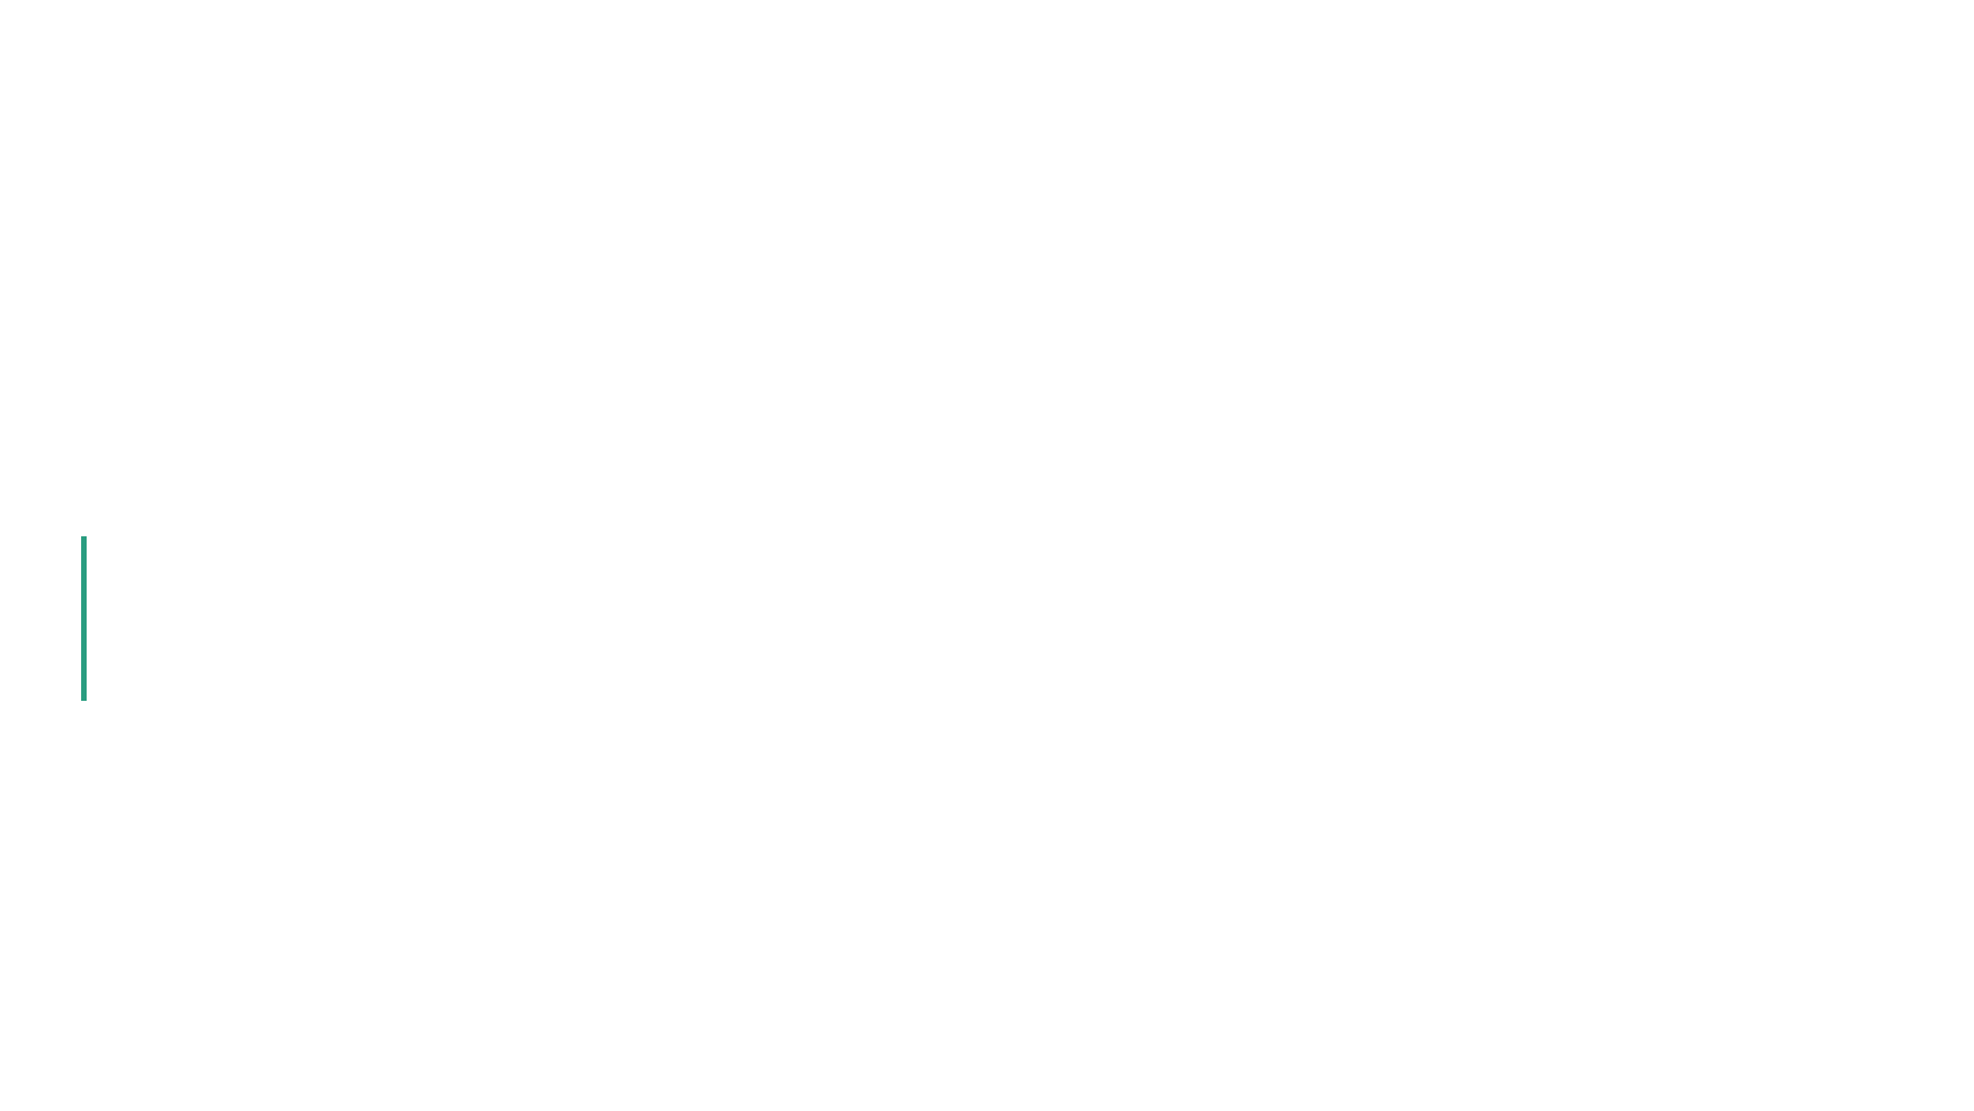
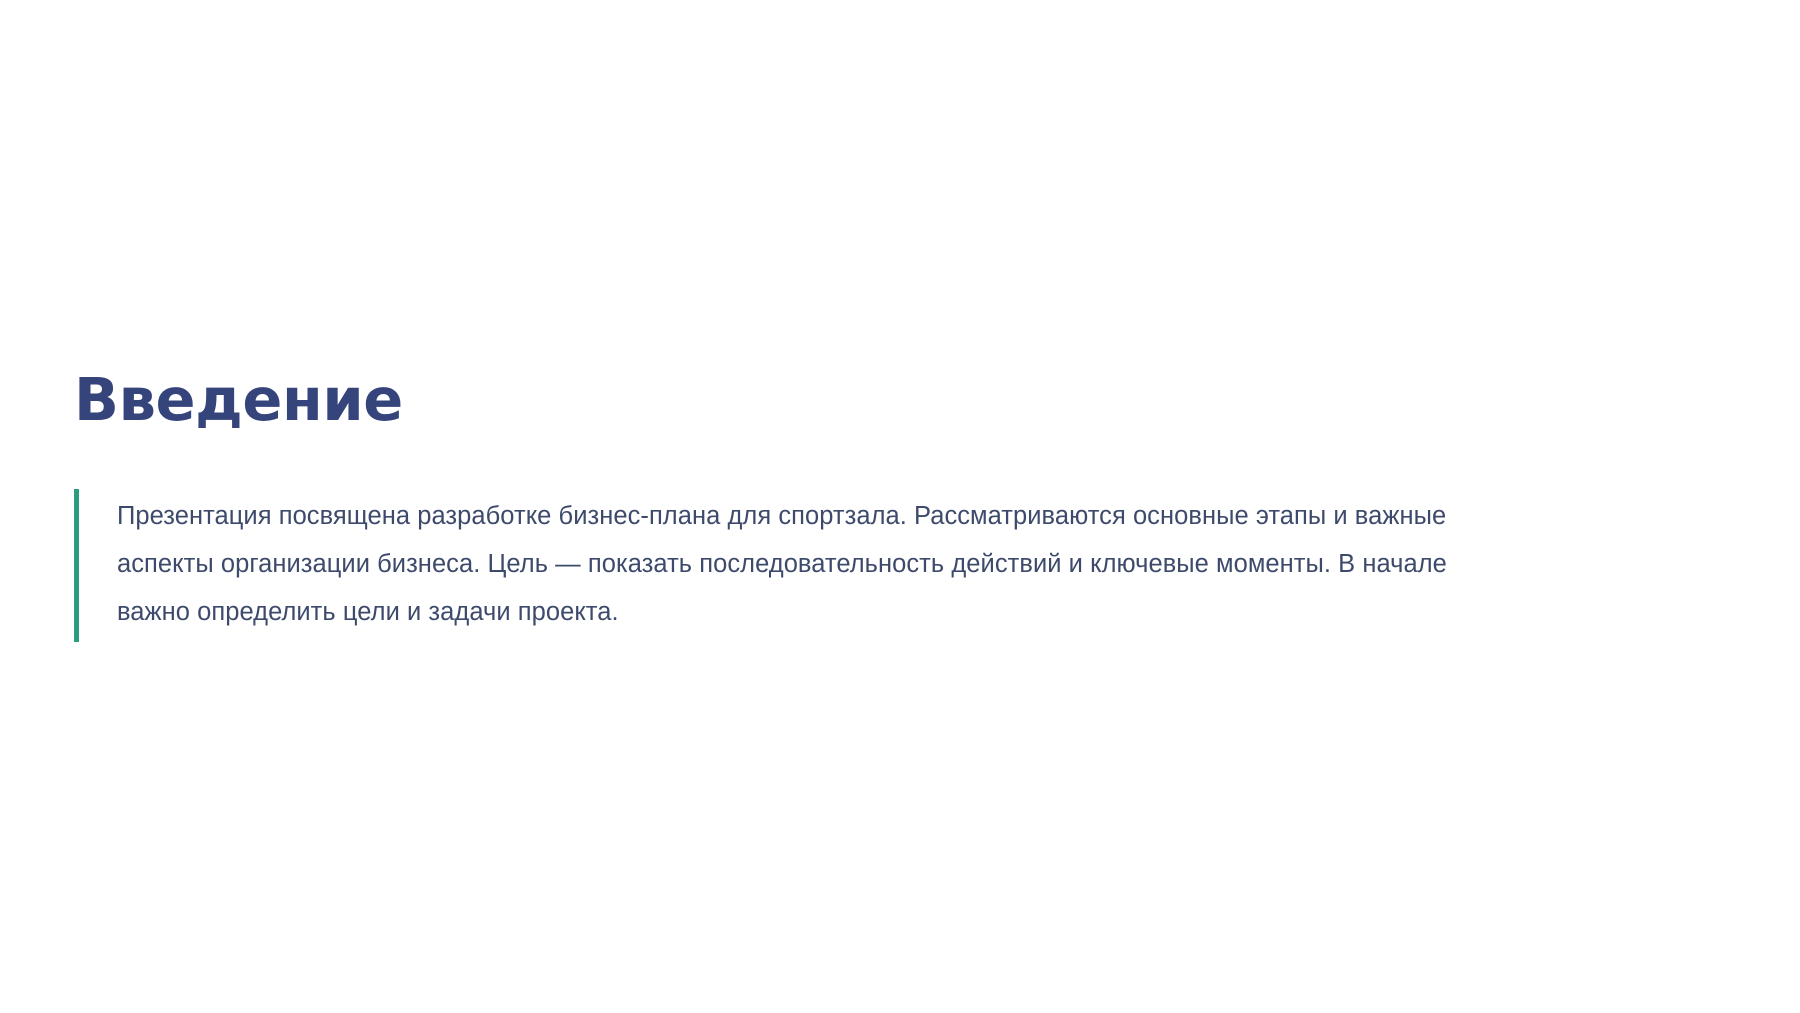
+ Введение
+ Презентация посвящена разработке бизнес-плана для спортзала. Рассматриваются основные этапы и важные аспекты организации бизнеса. Цель — показать последовательность действий и ключевые моменты. В начале важно определить цели и задачи проекта.
